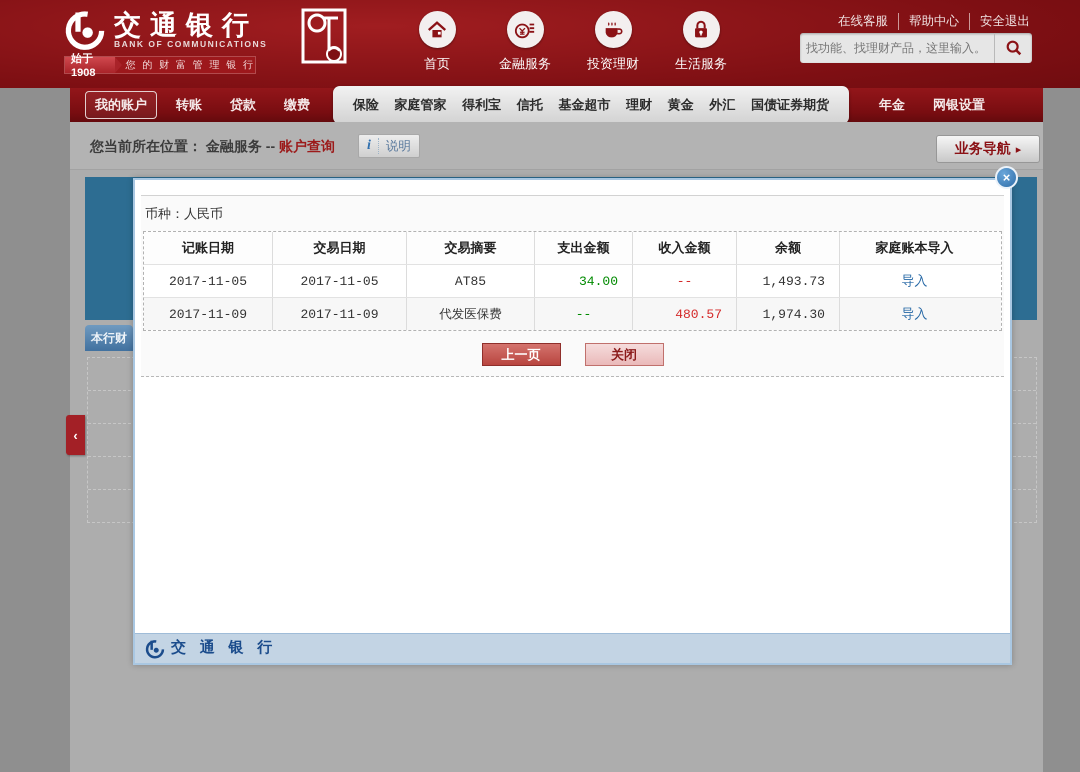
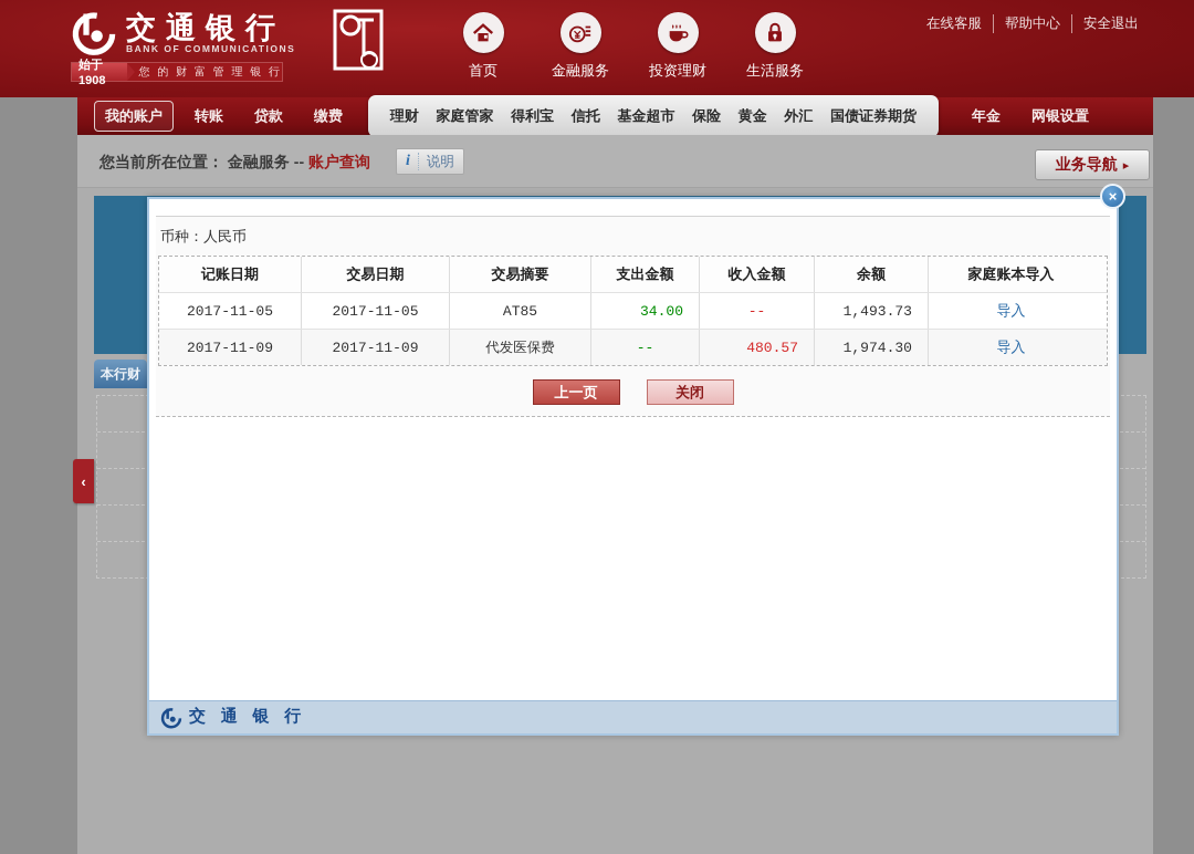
  交通银行
  BANK OF COMMUNICATIONS
  始于1908
  您 的 财 富 管 理 银 行
  首页
  金融服务
  投资理财
  生活服务
  在线客服
  帮助中心
  安全退出
- 找功能、找理财产品，这里输入。
  我的账户
  转账
  贷款
  缴费
- 保险
+ 理财
  家庭管家
  得利宝
  信托
  基金超市
- 理财
+ 保险
  黄金
  外汇
  国债证券期货
  年金
  网银设置
  您当前所在位置： 金融服务 -- 账户查询
  i
  说明
  业务导航
  ▸
  本行财
  ‹
  ×
  币种：人民币
  记账日期
  交易日期
  交易摘要
  支出金额
  收入金额
  余额
  家庭账本导入
  2017-11-05
  2017-11-05
  AT85
  34.00
  --
  1,493.73
  导入
  2017-11-09
  2017-11-09
  代发医保费
  --
  480.57
  1,974.30
  导入
  上一页
  关闭
  交 通 银 行
